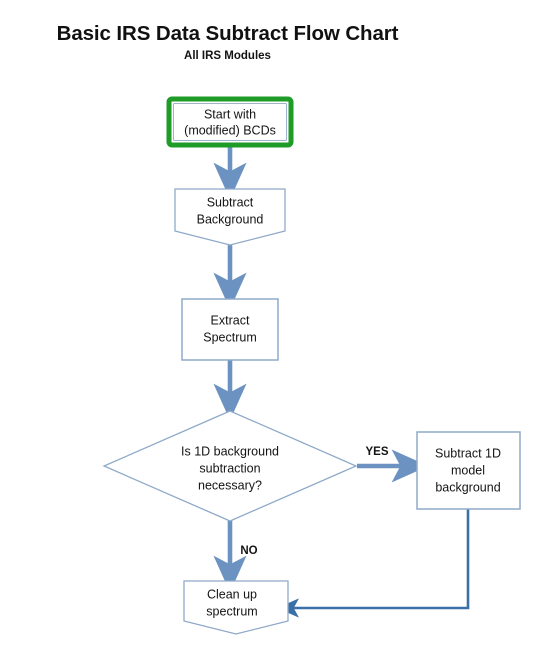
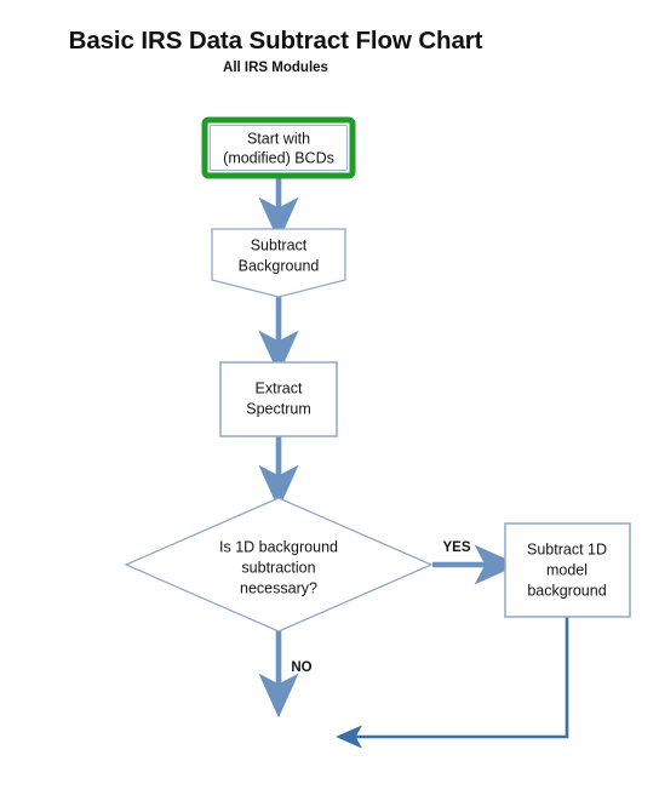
  Basic IRS Data Subtract Flow Chart
  All IRS Modules
  Start with
  (modified) BCDs
  Subtract
  Background
  Extract
  Spectrum
  Is 1D background
  subtraction
  necessary?
  Subtract 1D
  model
  background
- Clean up
- spectrum
  YES
  NO
